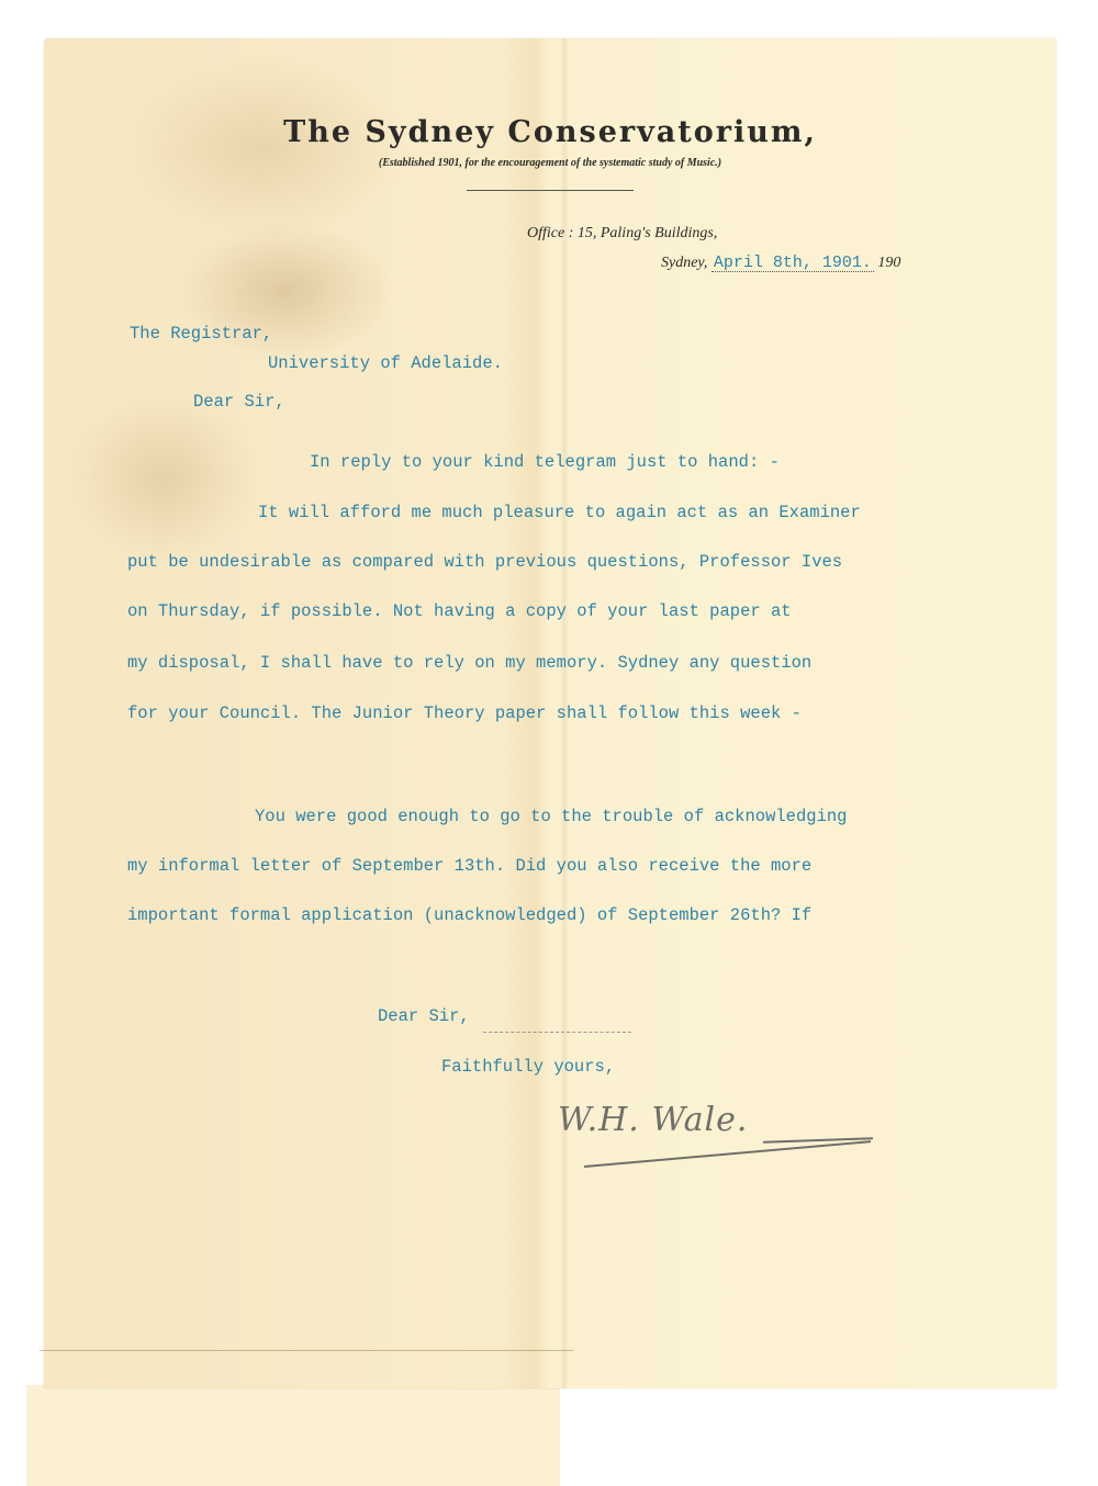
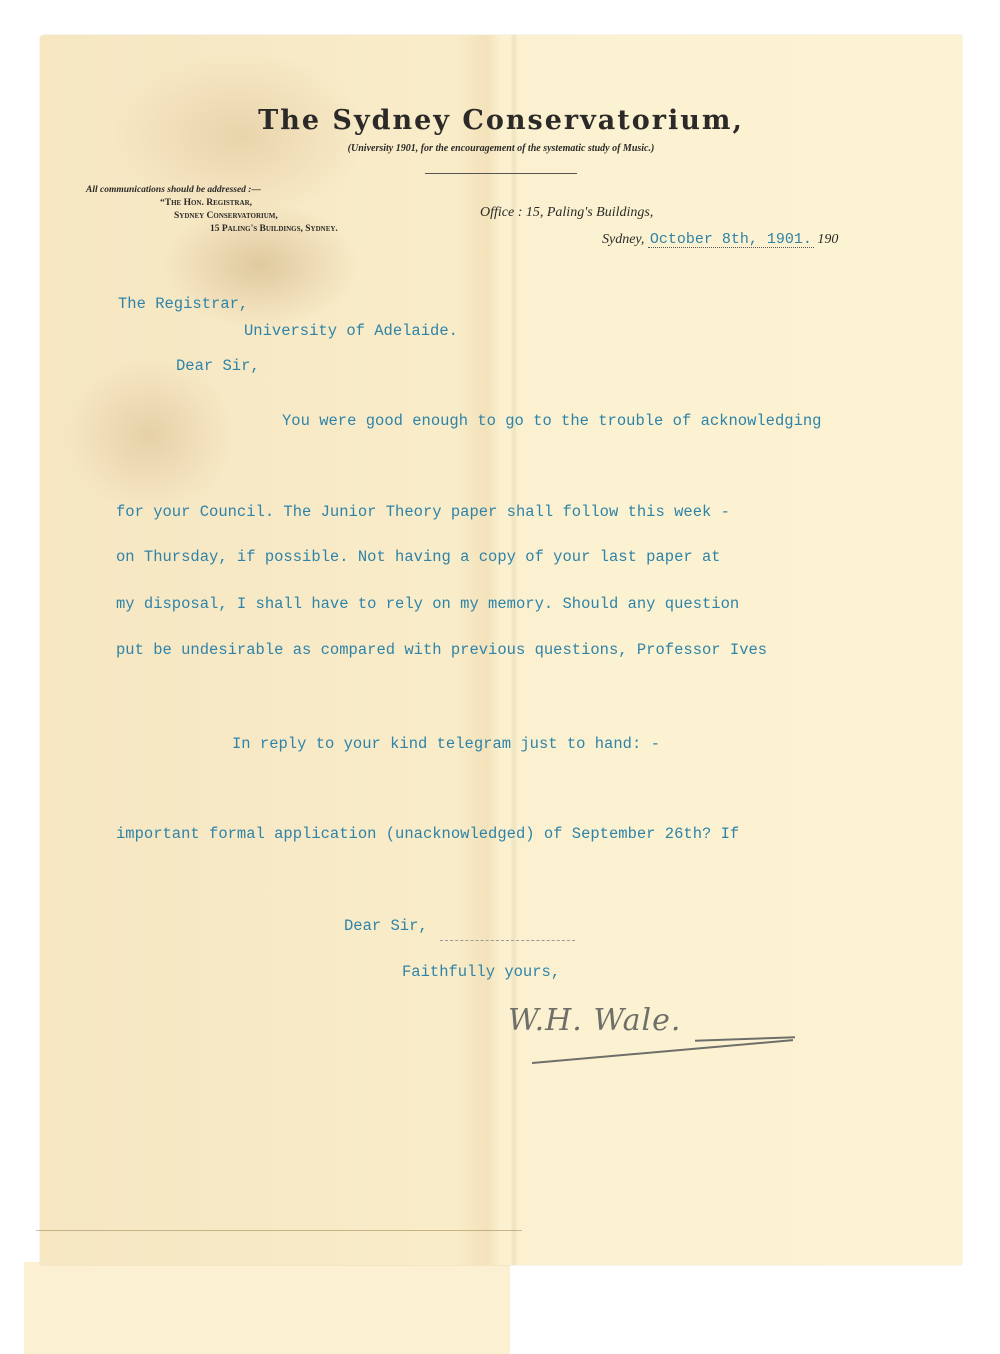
  The Sydney Conservatorium,
- (Established 1901, for the encouragement of the systematic study of Music.)
+ (University 1901, for the encouragement of the systematic study of Music.)
+ All communications should be addressed :—
+ “The Hon. Registrar,
+ Sydney Conservatorium,
+ 15 Paling's Buildings, Sydney.
  Office : 15, Paling's Buildings,
- Sydney, April 8th, 1901. 190
+ Sydney, October 8th, 1901. 190
  The Registrar,
  University of Adelaide.
  Dear Sir,
- In reply to your kind telegram just to hand: -
+ You were good enough to go to the trouble of acknowledging
- It will afford me much pleasure to again act as an Examiner
- put be undesirable as compared with previous questions, Professor Ives
+ for your Council. The Junior Theory paper shall follow this week -
  on Thursday, if possible. Not having a copy of your last paper at
- my disposal, I shall have to rely on my memory. Sydney any question
+ my disposal, I shall have to rely on my memory. Should any question
- for your Council. The Junior Theory paper shall follow this week -
+ put be undesirable as compared with previous questions, Professor Ives
- You were good enough to go to the trouble of acknowledging
+ In reply to your kind telegram just to hand: -
- my informal letter of September 13th. Did you also receive the more
  important formal application (unacknowledged) of September 26th? If
  Dear Sir,
  Faithfully yours,
  W.H. Wale.
